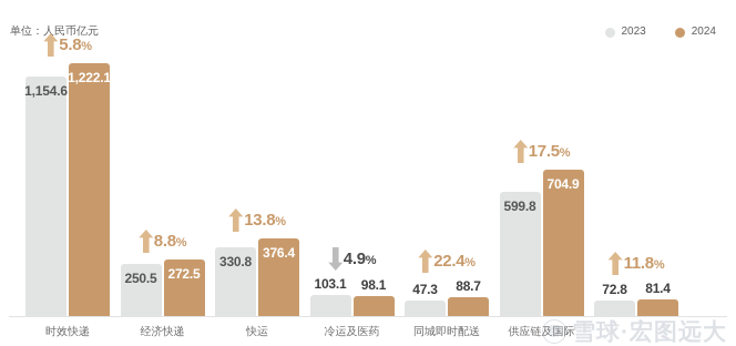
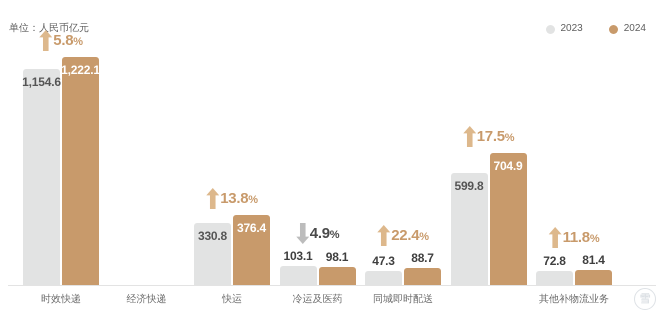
  单位：人民币亿元
  2023
  2024
  1,154.6
  1,222.1
  5.8%
  时效快递
- 250.5
- 272.5
- 8.8%
  经济快递
  330.8
  376.4
  13.8%
  快运
  103.1
  98.1
  4.9%
  冷运及医药
  47.3
  88.7
  22.4%
  同城即时配送
  599.8
  704.9
  17.5%
- 供应链及国际
  72.8
  81.4
  11.8%
+ 其他补物流业务
  雪
- 雪球·宏图远大
